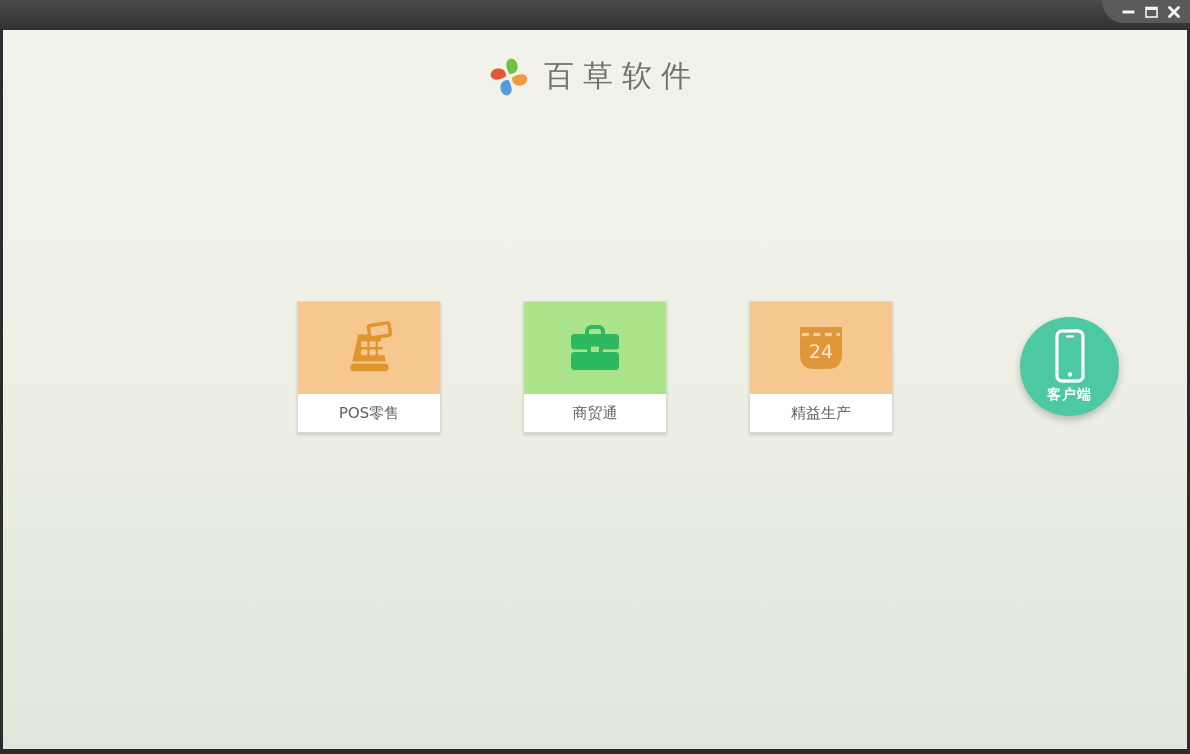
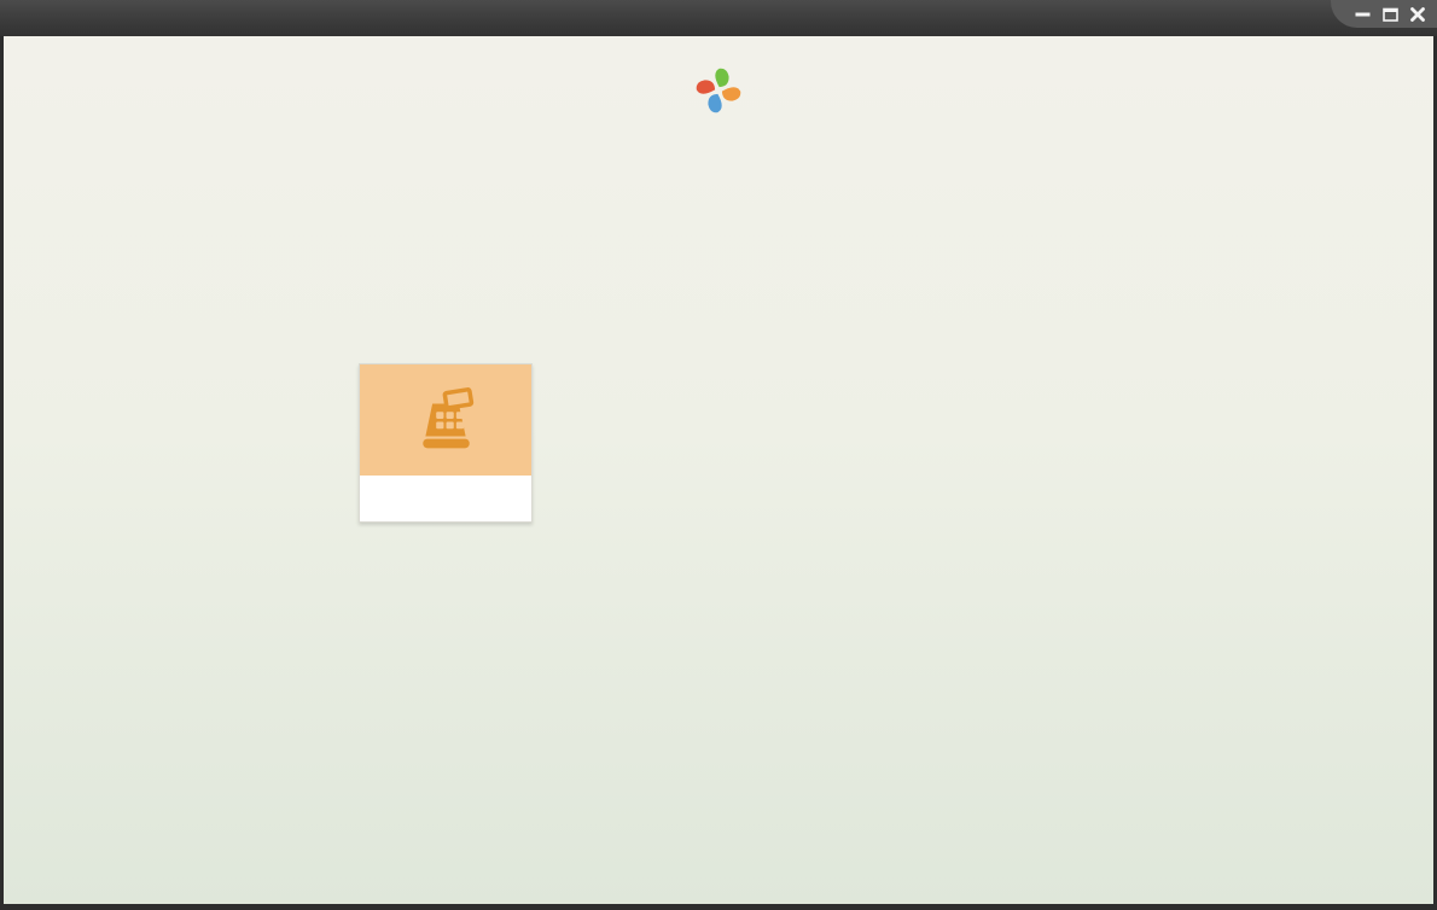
- 百草软件
- POS零售
- 商贸通
- 24
- 精益生产
- 客户端
